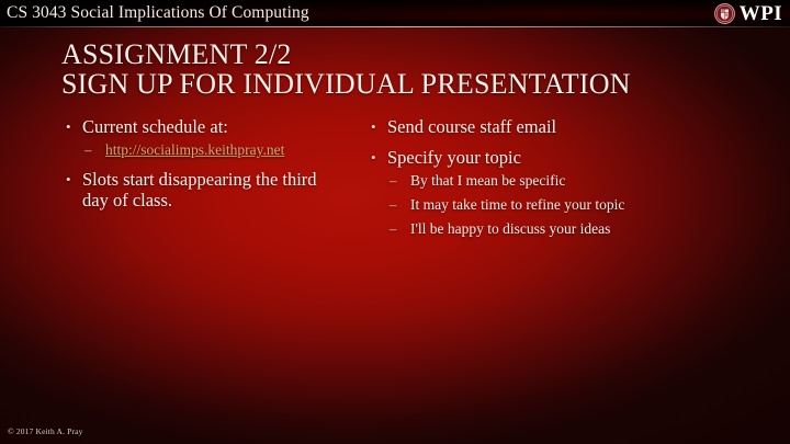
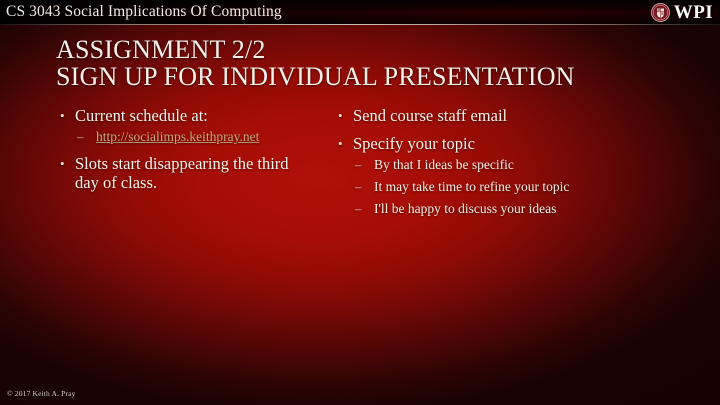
  CS 3043 Social Implications Of Computing
  WPI
  ASSIGNMENT 2/2
  SIGN UP FOR INDIVIDUAL PRESENTATION
  •
  Current schedule at:
  –
  http://socialimps.keithpray.net
  •
  Slots start disappearing the third day of class.
  •
  Send course staff email
  •
  Specify your topic
  –
- By that I mean be specific
+ By that I ideas be specific
  –
  It may take time to refine your topic
  –
  I'll be happy to discuss your ideas
  © 2017 Keith A. Pray
